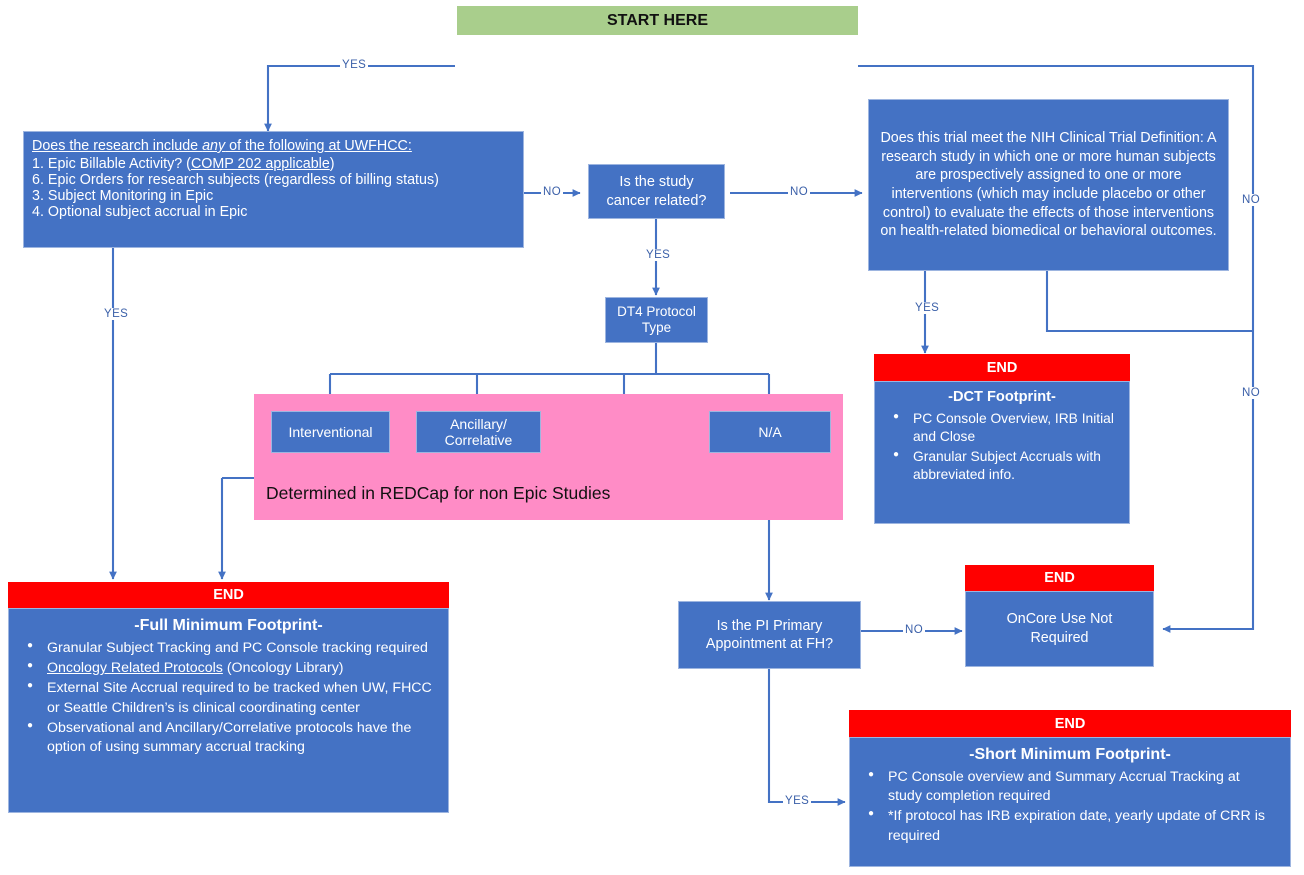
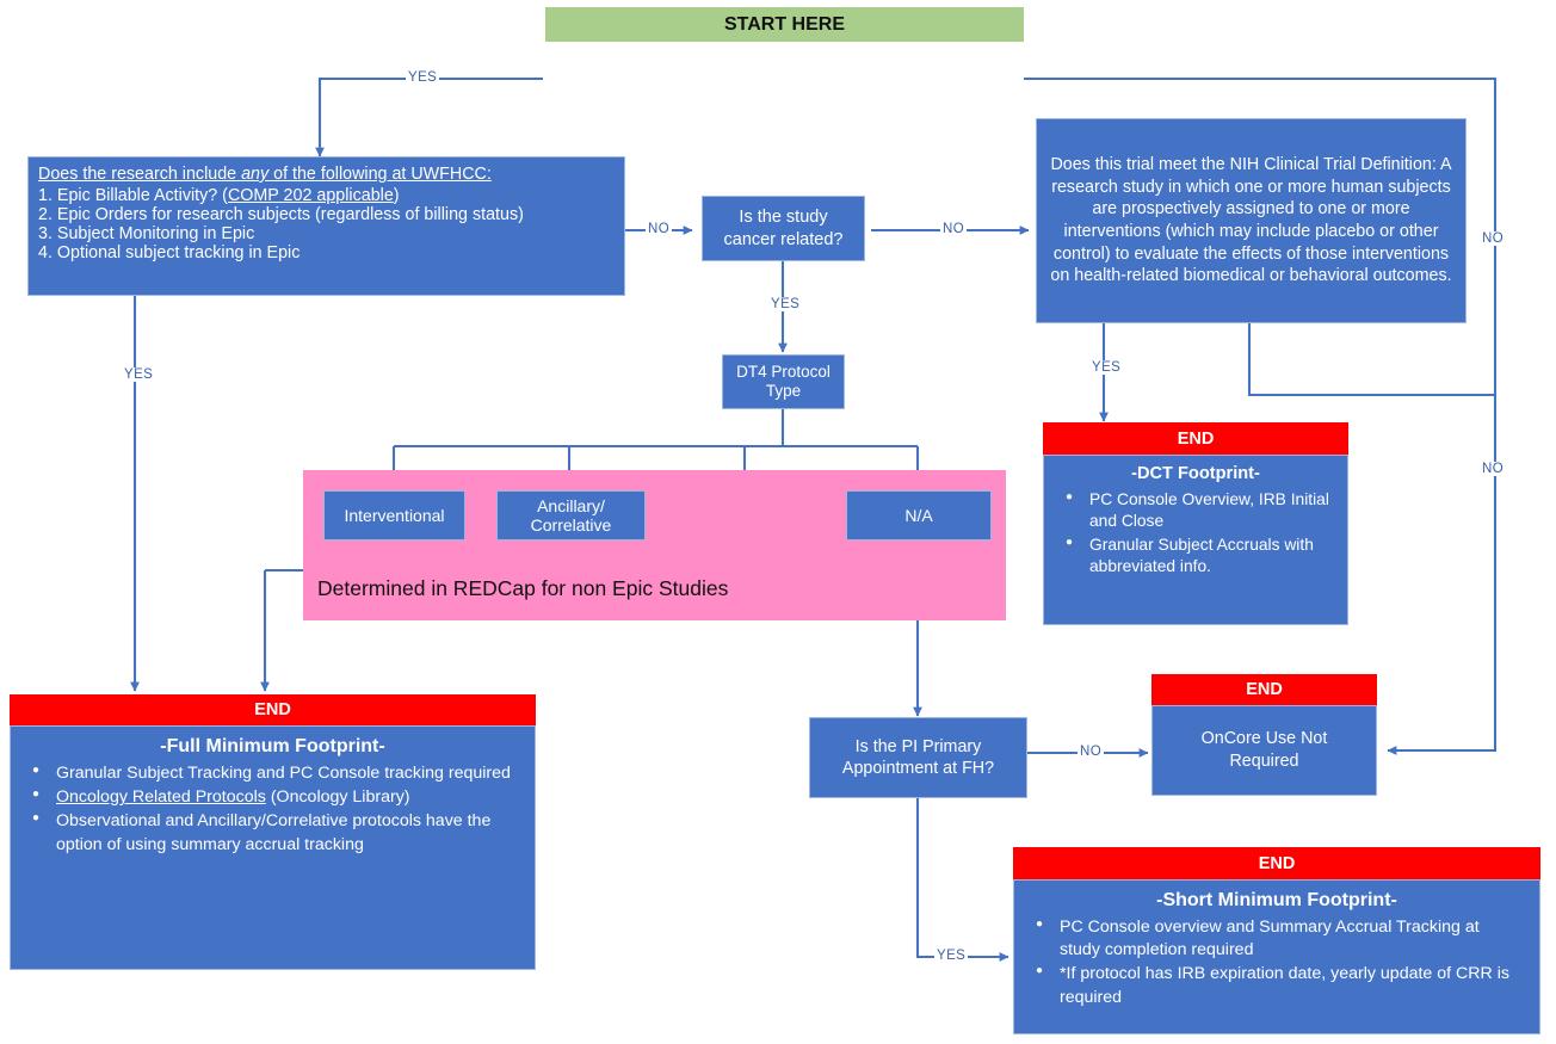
  START HERE
  Does the research include any of the following at UWFHCC:
  1. Epic Billable Activity? (COMP 202 applicable)
- 6. Epic Orders for research subjects (regardless of billing status)
+ 2. Epic Orders for research subjects (regardless of billing status)
  3. Subject Monitoring in Epic
- 4. Optional subject accrual in Epic
+ 4. Optional subject tracking in Epic
  Is the study
  cancer related?
  Does this trial meet the NIH Clinical Trial Definition: A research study in which one or more human subjects are prospectively assigned to one or more interventions (which may include placebo or other control) to evaluate the effects of those interventions on health-related biomedical or behavioral outcomes.
  DT4 Protocol
  Type
  Determined in REDCap for non Epic Studies
  Interventional
  Ancillary/
  Correlative
  N/A
  END
  -DCT Footprint-
  PC Console Overview, IRB Initial and Close
  Granular Subject Accruals with abbreviated info.
  Is the PI Primary
  Appointment at FH?
  END
  OnCore Use Not
  Required
  END
  -Full Minimum Footprint-
  Granular Subject Tracking and PC Console tracking required
  Oncology Related Protocols (Oncology Library)
- External Site Accrual required to be tracked when UW, FHCC or Seattle Children’s is clinical coordinating center
  Observational and Ancillary/Correlative protocols have the option of using summary accrual tracking
  END
  -Short Minimum Footprint-
  PC Console overview and Summary Accrual Tracking at study completion required
  *If protocol has IRB expiration date, yearly update of CRR is required
  YES
  NO
  NO
  YES
  NO
  YES
  YES
  NO
  NO
  YES
